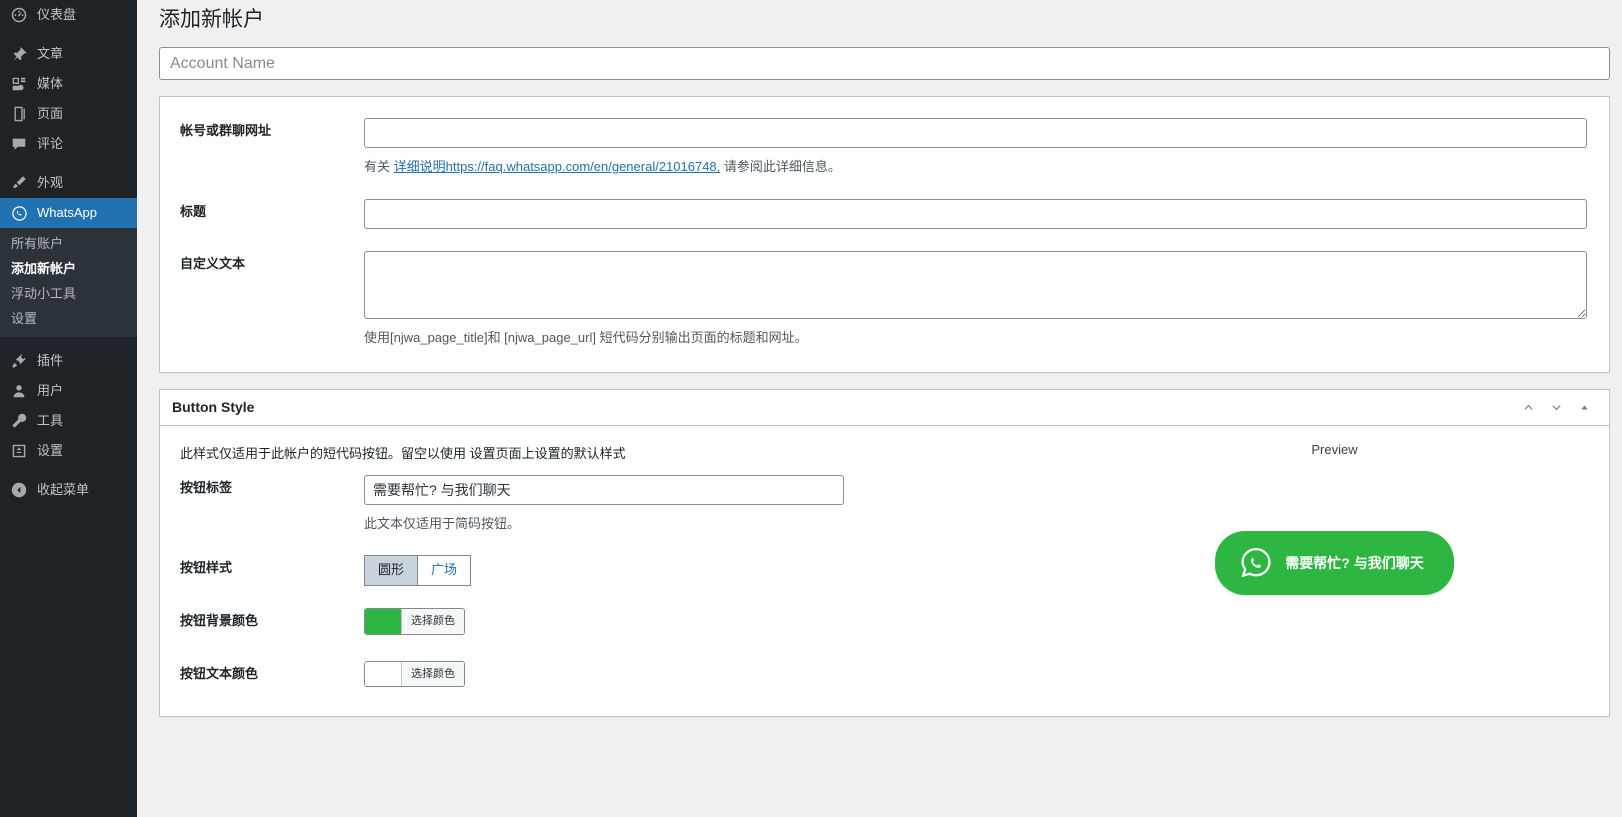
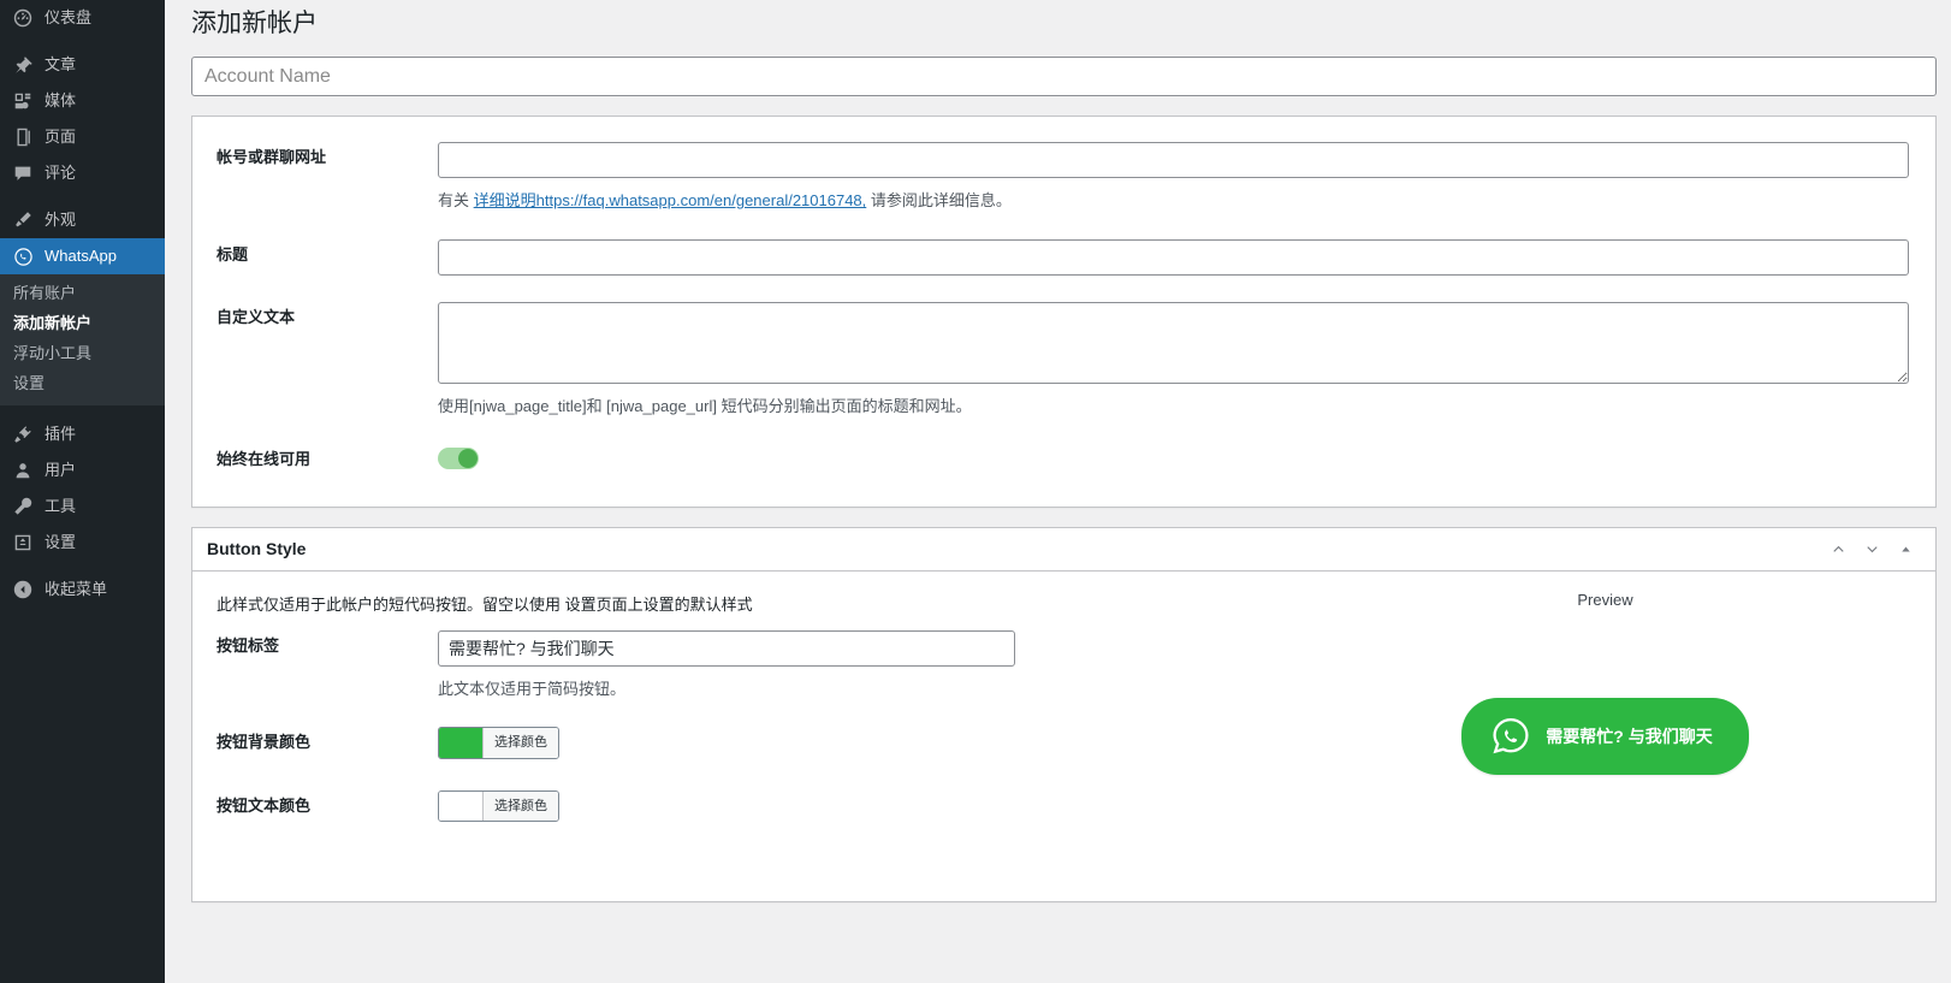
  仪表盘
  文章
  媒体
  页面
  评论
  外观
  WhatsApp
  所有账户
  添加新帐户
  浮动小工具
  设置
  插件
  用户
  工具
  设置
  收起菜单
  添加新帐户
  Account Name
  帐号或群聊网址	有关 详细说明https://faq.whatsapp.com/en/general/21016748, 请参阅此详细信息。
  标题
  自定义文本	使用[njwa_page_title]和 [njwa_page_url] 短代码分别输出页面的标题和网址。
+ 始终在线可用
  Button Style
  此样式仅适用于此帐户的短代码按钮。留空以使用 设置页面上设置的默认样式
  按钮标签	需要帮忙? 与我们聊天 此文本仅适用于简码按钮。
- 按钮样式	圆形 广场
  按钮背景颜色	选择颜色
  按钮文本颜色	选择颜色
  Preview
  需要帮忙? 与我们聊天
